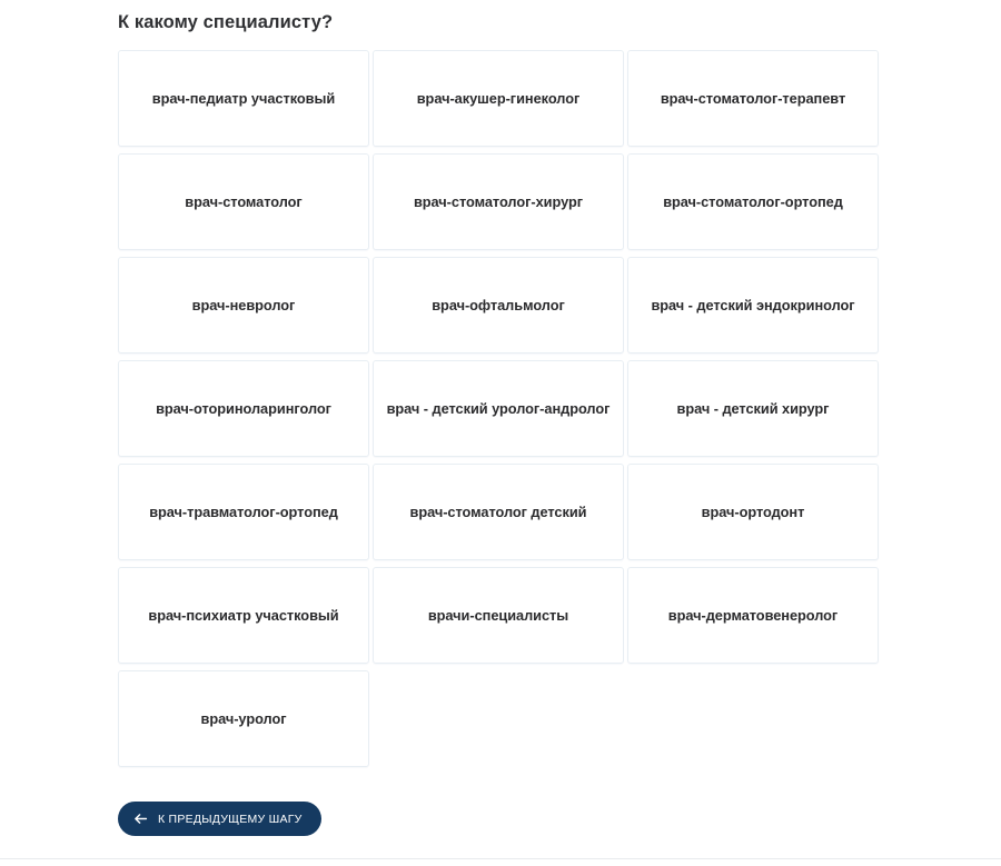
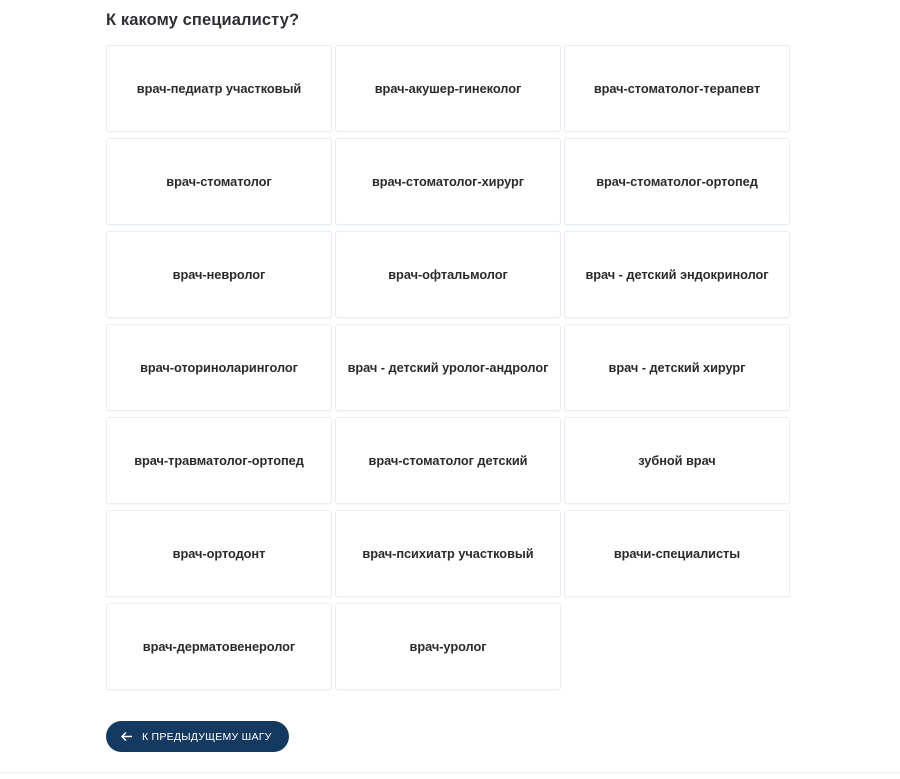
  К какому специалисту?
  врач-педиатр участковый
  врач-акушер-гинеколог
  врач-стоматолог-терапевт
  врач-стоматолог
  врач-стоматолог-хирург
  врач-стоматолог-ортопед
  врач-невролог
  врач-офтальмолог
  врач - детский эндокринолог
  врач-оториноларинголог
  врач - детский уролог-андролог
  врач - детский хирург
  врач-травматолог-ортопед
  врач-стоматолог детский
+ зубной врач
  врач-ортодонт
  врач-психиатр участковый
  врачи-специалисты
  врач-дерматовенеролог
  врач-уролог
  К ПРЕДЫДУЩЕМУ ШАГУ
